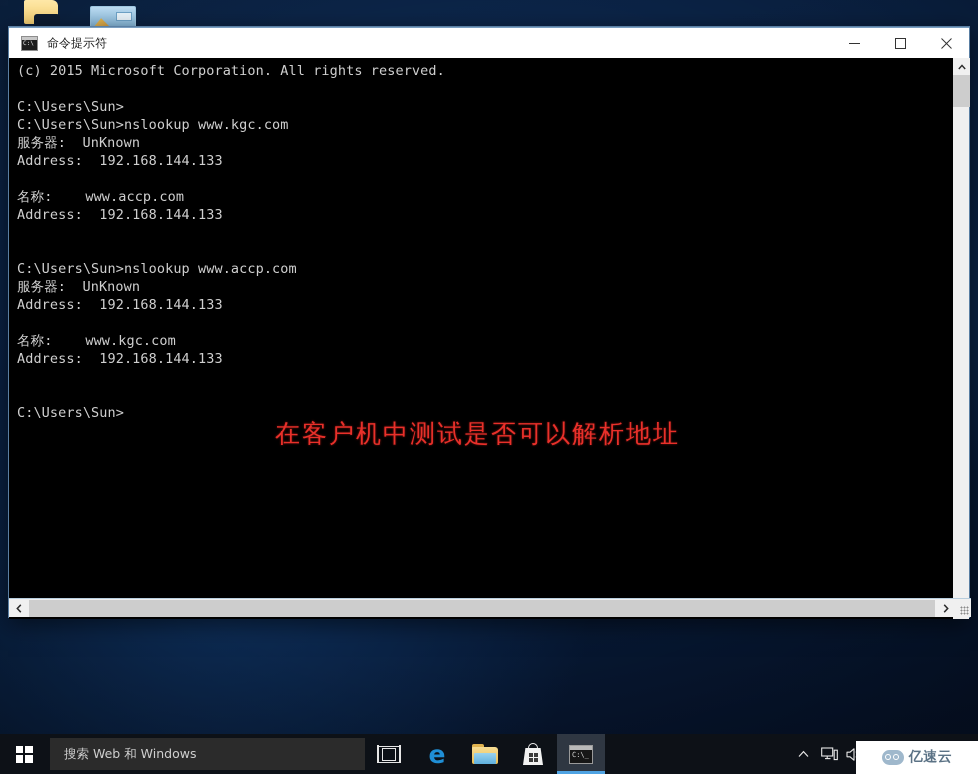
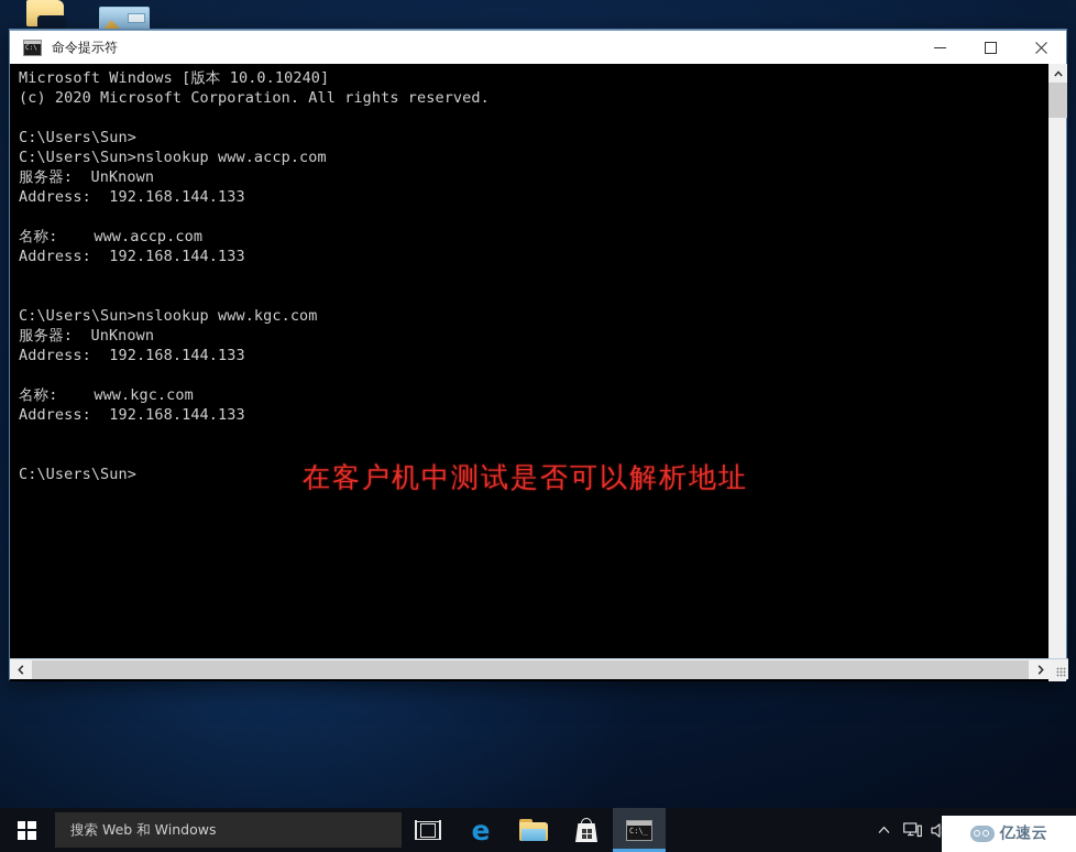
  命令提示符
+ Microsoft Windows [版本 10.0.10240]
- (c) 2015 Microsoft Corporation. All rights reserved.
+ (c) 2020 Microsoft Corporation. All rights reserved.
  C:\Users\Sun>
- C:\Users\Sun>nslookup www.kgc.com
+ C:\Users\Sun>nslookup www.accp.com
  服务器: UnKnown
  Address: 192.168.144.133
  名称: www.accp.com
  Address: 192.168.144.133
- C:\Users\Sun>nslookup www.accp.com
+ C:\Users\Sun>nslookup www.kgc.com
  服务器: UnKnown
  Address: 192.168.144.133
  名称: www.kgc.com
  Address: 192.168.144.133
  C:\Users\Sun>
  在客户机中测试是否可以解析地址
  搜索 Web 和 Windows
  e
  亿速云
